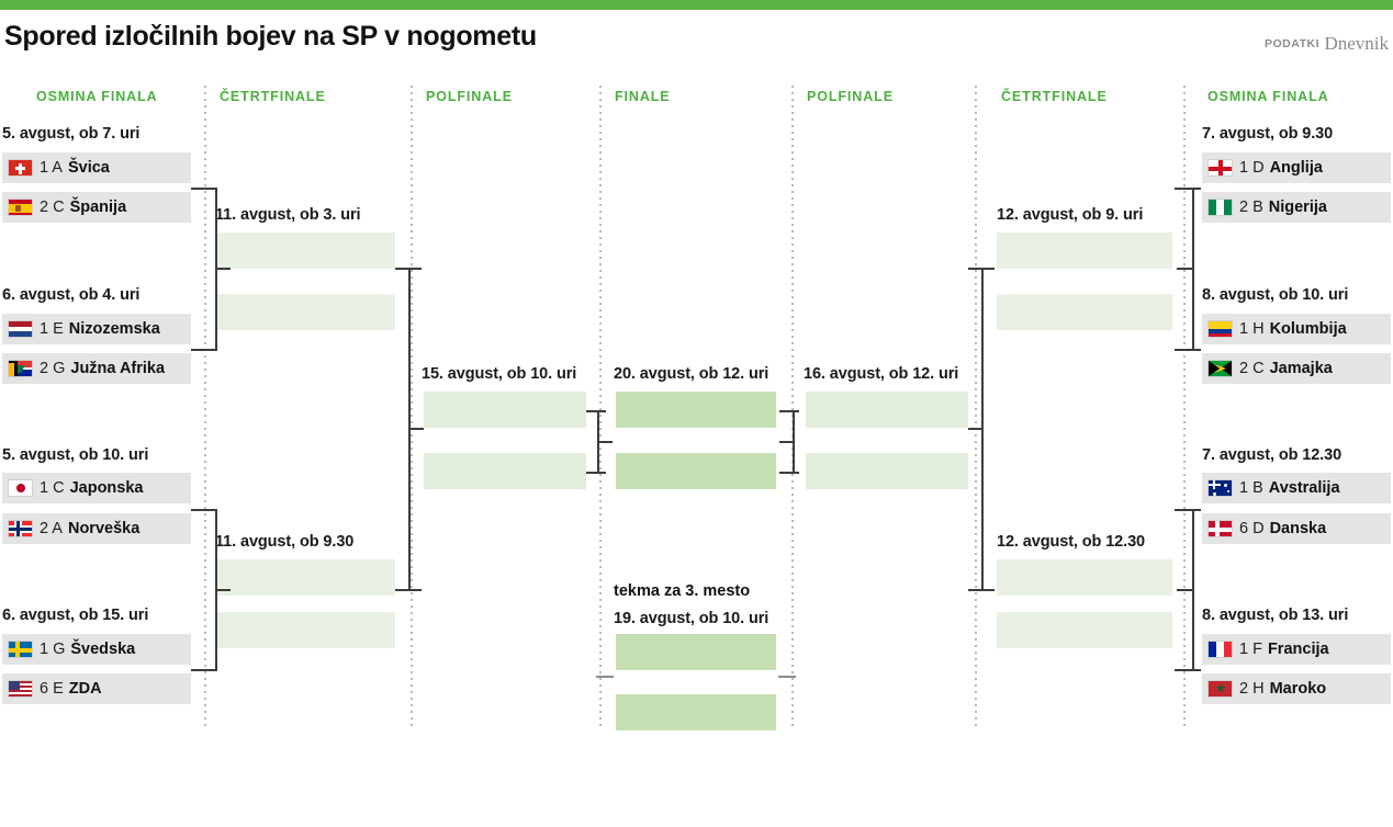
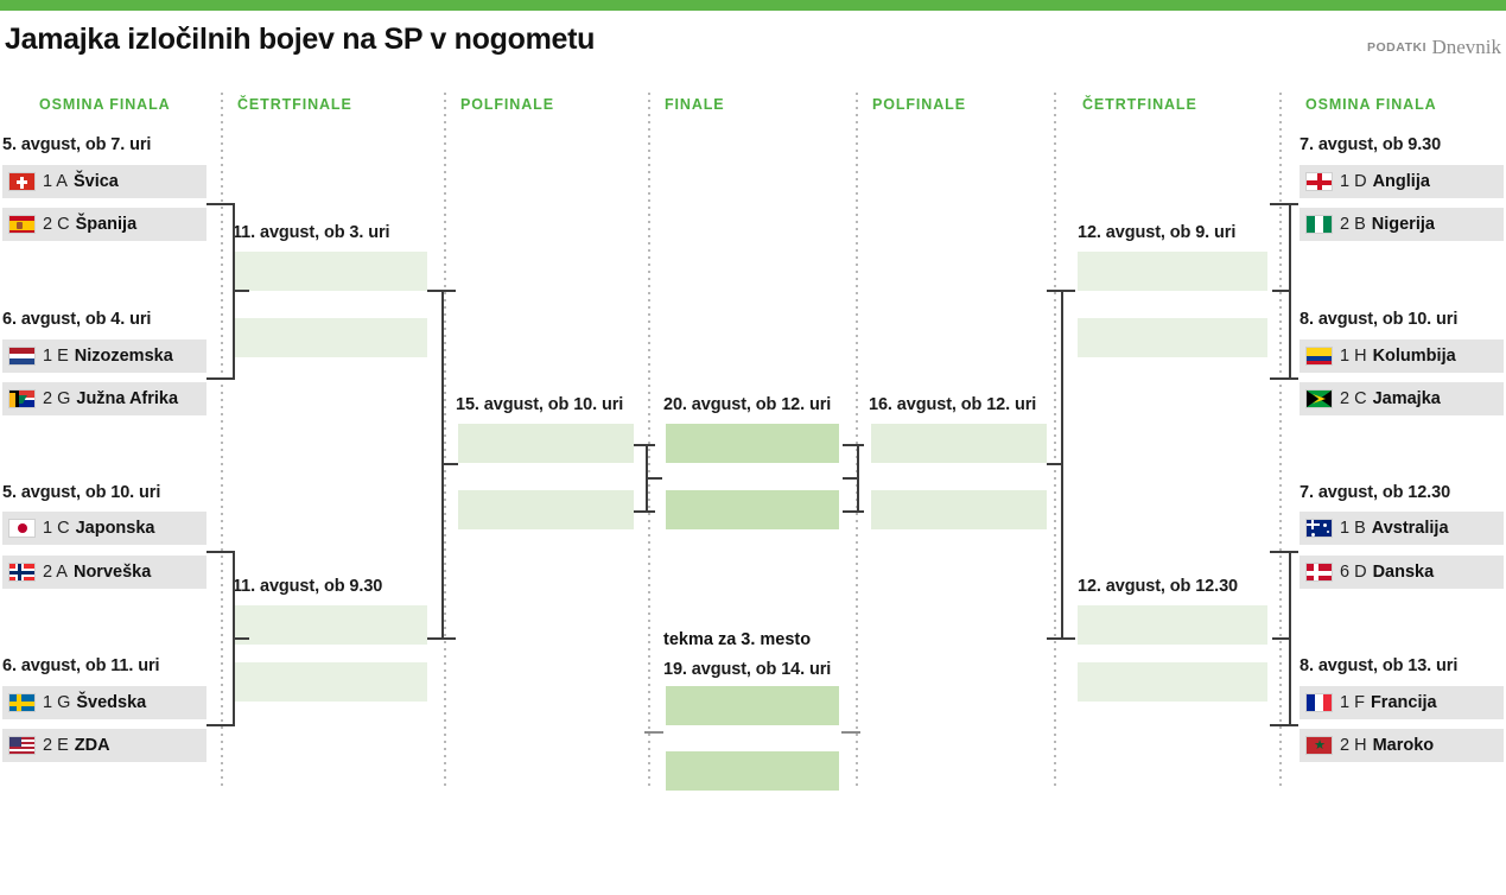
- Spored izločilnih bojev na SP v nogometu
+ Jamajka izločilnih bojev na SP v nogometu
  PODATKI Dnevnik
  OSMINA FINALA
  ČETRTFINALE
  POLFINALE
  FINALE
  POLFINALE
  ČETRTFINALE
  OSMINA FINALA
  5. avgust, ob 7. uri
  1 A
  Švica
  2 C
  Španija
  6. avgust, ob 4. uri
  1 E
  Nizozemska
  2 G
  Južna Afrika
  5. avgust, ob 10. uri
  1 C
  Japonska
  2 A
  Norveška
- 6. avgust, ob 15. uri
+ 6. avgust, ob 11. uri
  1 G
  Švedska
- 6 E
+ 2 E
  ZDA
  7. avgust, ob 9.30
  1 D
  Anglija
  2 B
  Nigerija
  8. avgust, ob 10. uri
  1 H
  Kolumbija
  2 C
  Jamajka
  7. avgust, ob 12.30
  1 B
  Avstralija
  6 D
  Danska
  8. avgust, ob 13. uri
  1 F
  Francija
  ★
  2 H
  Maroko
  11. avgust, ob 3. uri
  11. avgust, ob 9.30
  12. avgust, ob 9. uri
  12. avgust, ob 12.30
  15. avgust, ob 10. uri
  16. avgust, ob 12. uri
  20. avgust, ob 12. uri
  tekma za 3. mesto
- 19. avgust, ob 10. uri
+ 19. avgust, ob 14. uri
